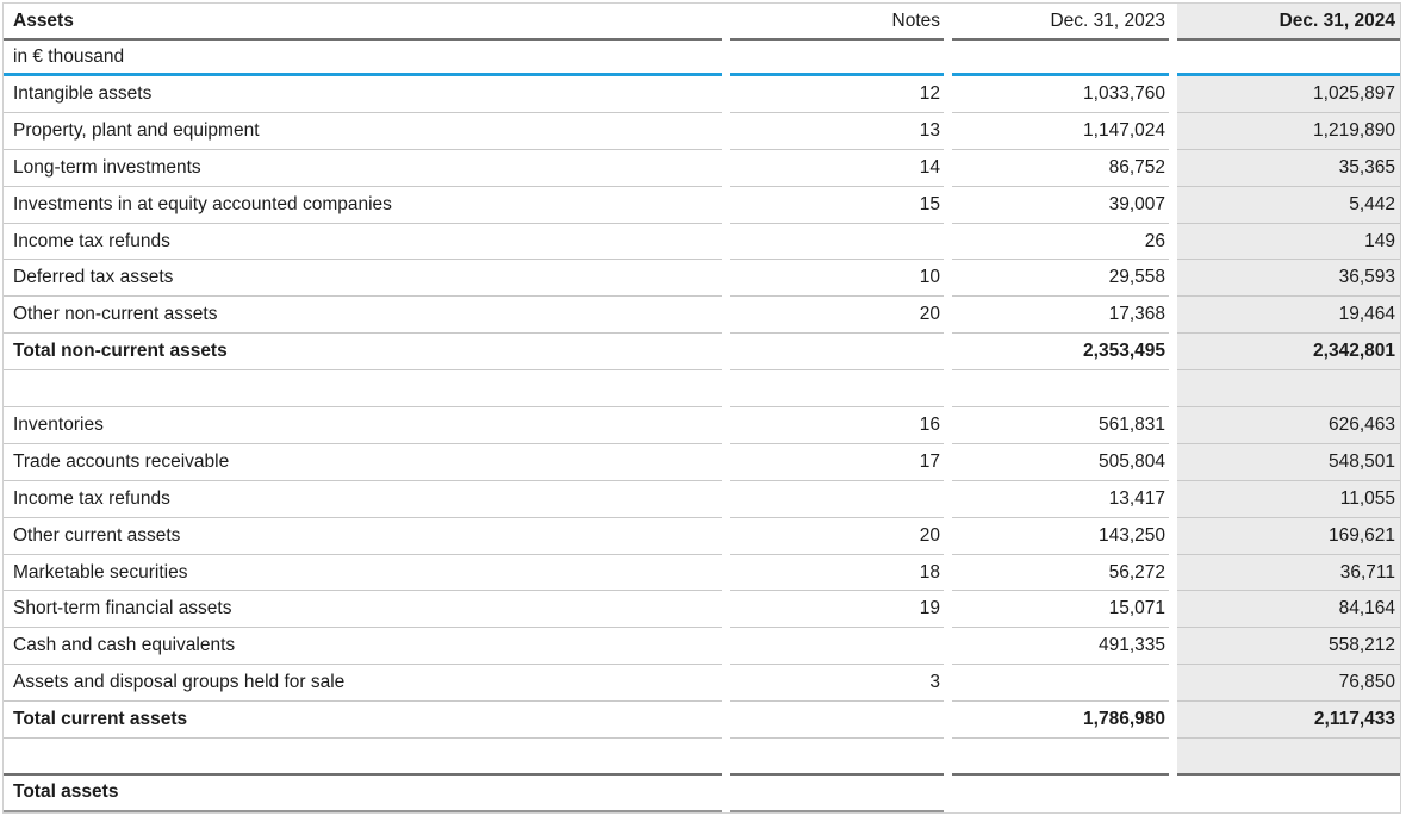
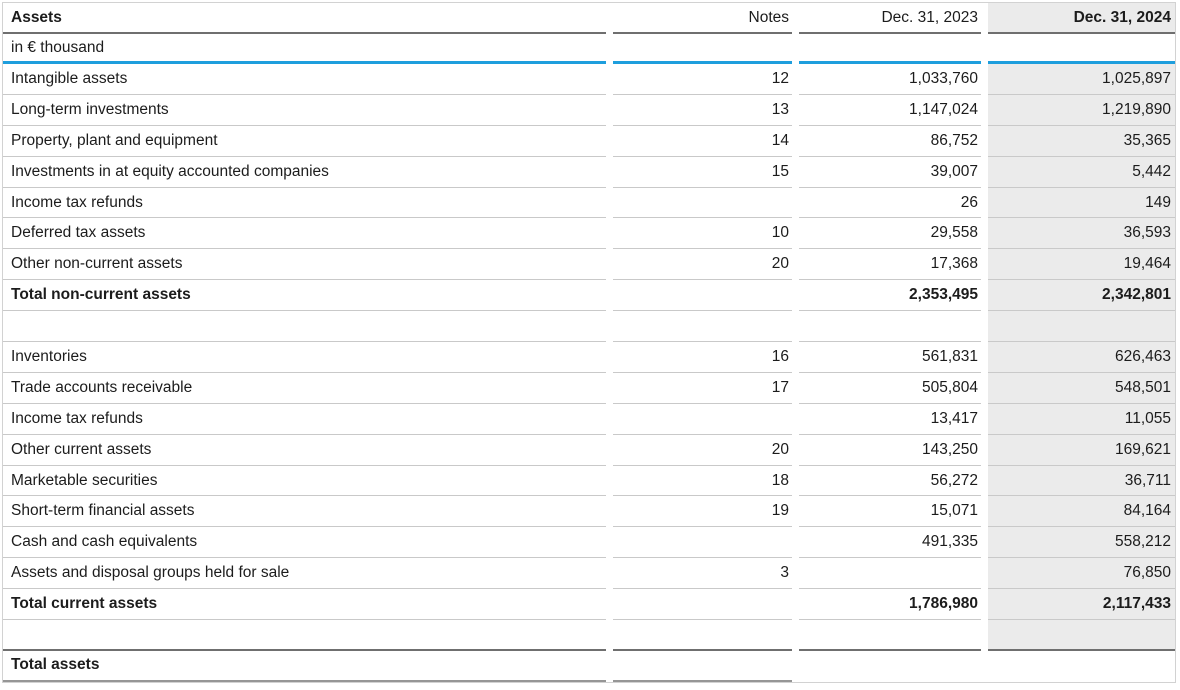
  Assets
  Notes
  Dec. 31, 2023
  Dec. 31, 2024
  in € thousand
  Intangible assets
  12
  1,033,760
  1,025,897
- Property, plant and equipment
+ Long-term investments
  13
  1,147,024
  1,219,890
- Long-term investments
+ Property, plant and equipment
  14
  86,752
  35,365
  Investments in at equity accounted companies
  15
  39,007
  5,442
  Income tax refunds
  26
  149
  Deferred tax assets
  10
  29,558
  36,593
  Other non-current assets
  20
  17,368
  19,464
  Total non-current assets
  2,353,495
  2,342,801
  Inventories
  16
  561,831
  626,463
  Trade accounts receivable
  17
  505,804
  548,501
  Income tax refunds
  13,417
  11,055
  Other current assets
  20
  143,250
  169,621
  Marketable securities
  18
  56,272
  36,711
  Short-term financial assets
  19
  15,071
  84,164
  Cash and cash equivalents
  491,335
  558,212
  Assets and disposal groups held for sale
  3
  76,850
  Total current assets
  1,786,980
  2,117,433
  Total assets
